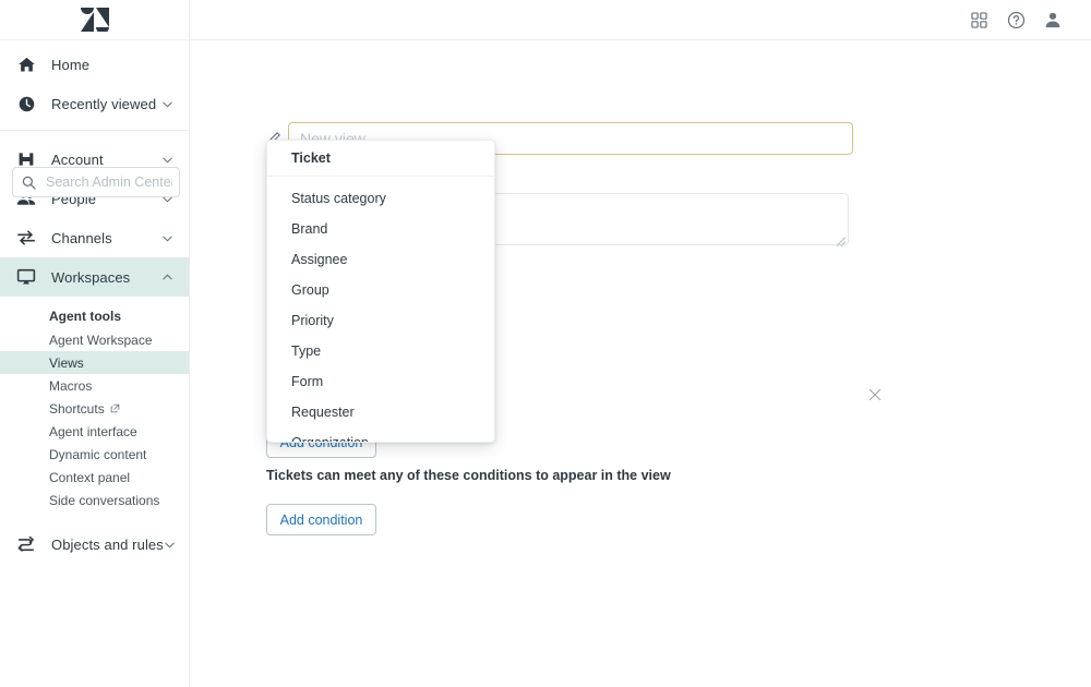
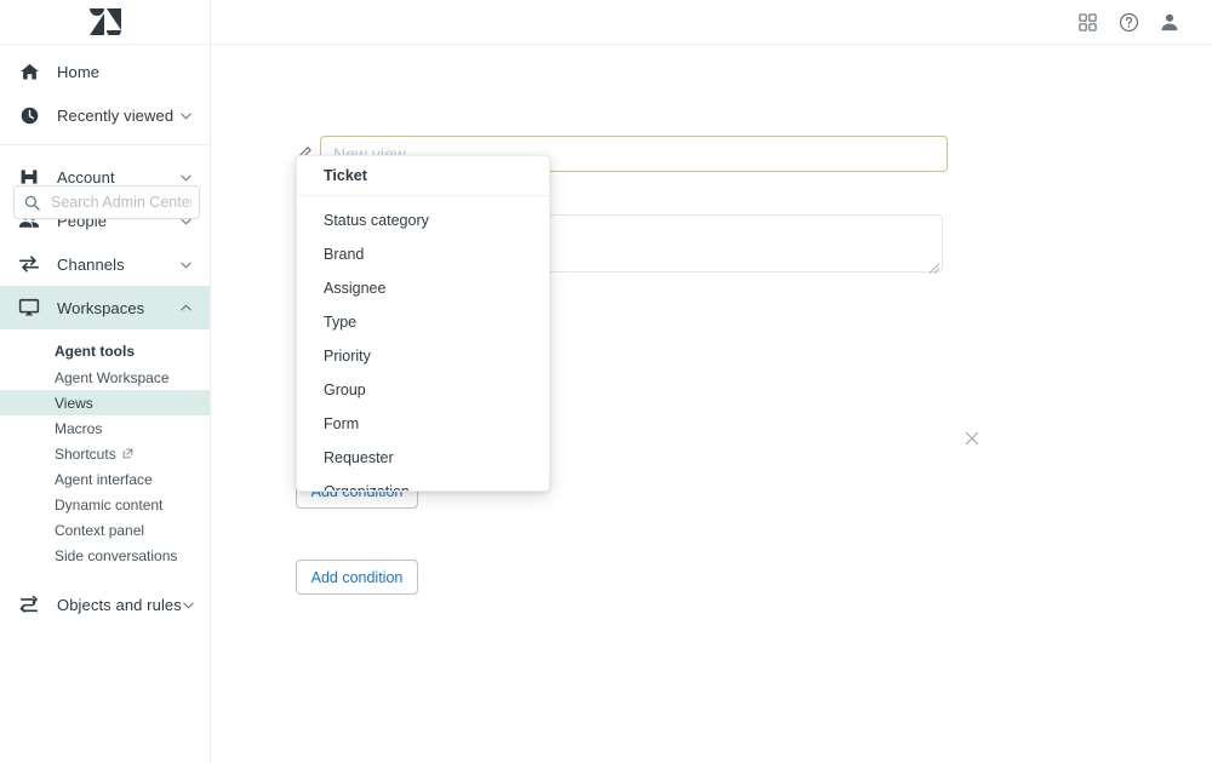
  Home
  Recently viewed
  Account
  People
  Channels
  Workspaces
  Agent tools
  Agent Workspace
  Views
  Macros
  Shortcuts
  Agent interface
  Dynamic content
  Context panel
  Side conversations
  Objects and rules
  Search Admin Cente
  New view
- Tickets can meet any of these conditions to appear in the view
  Add condition
  Ticket
  Status category
  Brand
  Assignee
- Group
+ Type
  Priority
- Type
+ Group
  Form
  Requester
